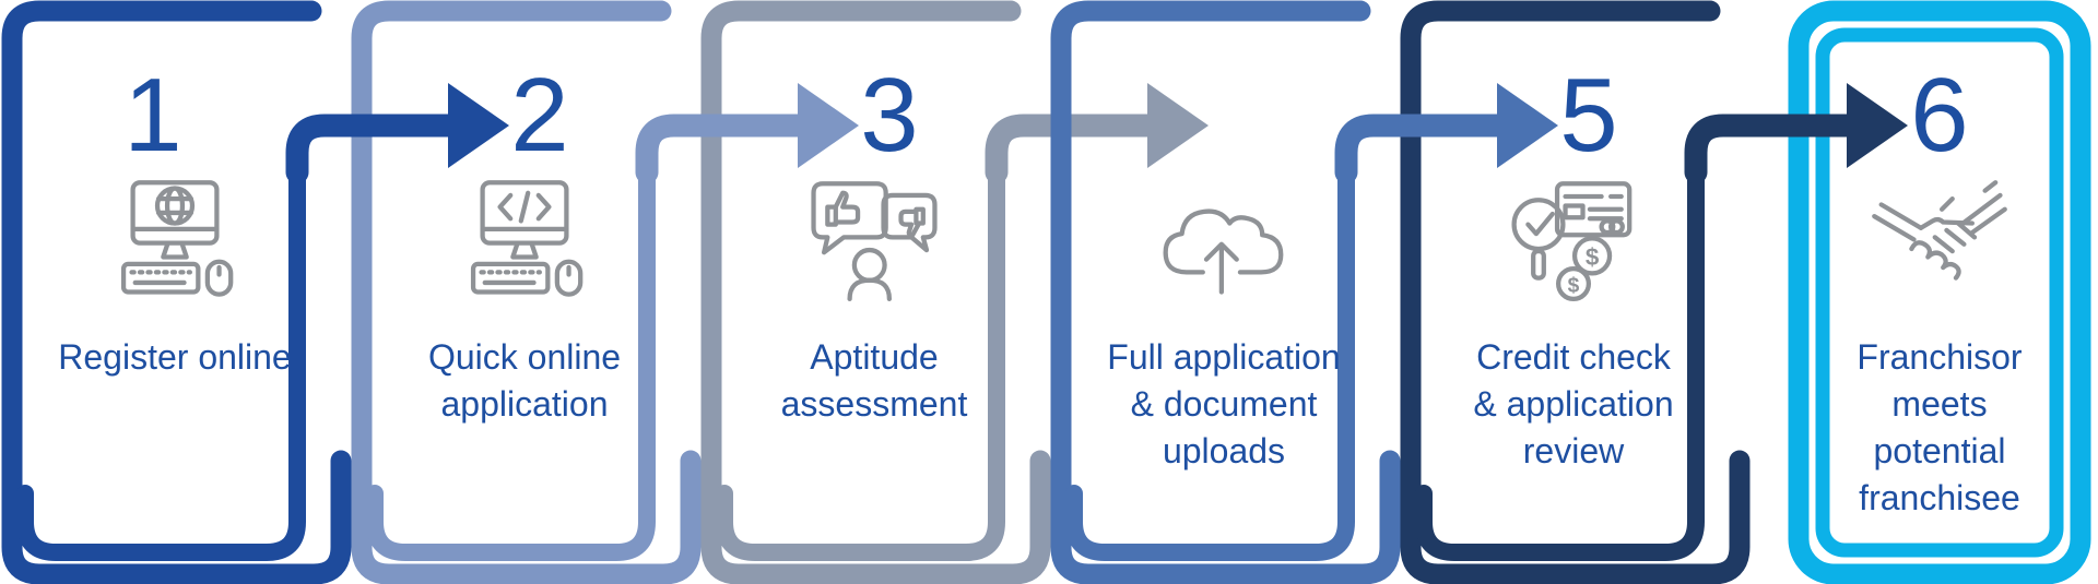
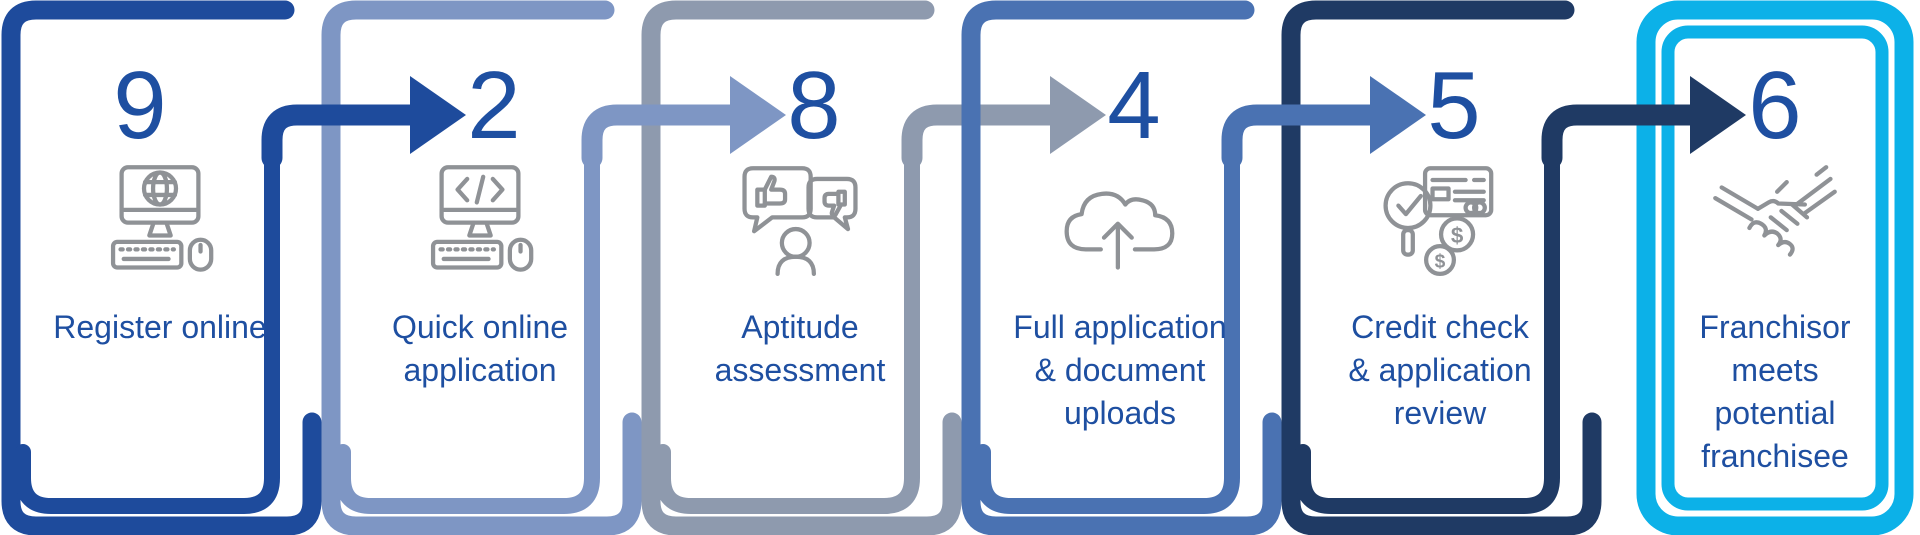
- 1
+ 9
  Register online
  2
  Quick online
  application
- 3
+ 8
  Aptitude
  assessment
+ 4
  Full application
  & document
  uploads
  5
  $
  $
  Credit check
  & application
  review
  6
  Franchisor
  meets
  potential
  franchisee
